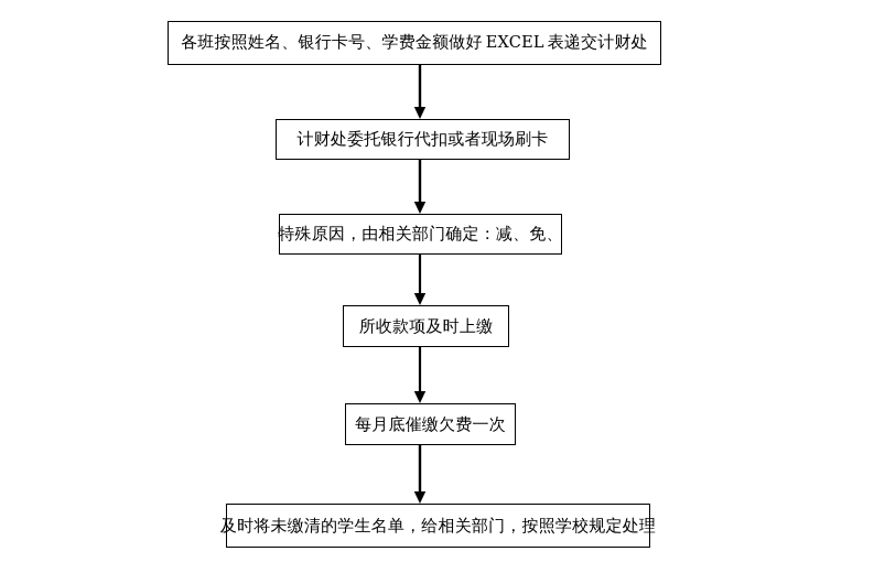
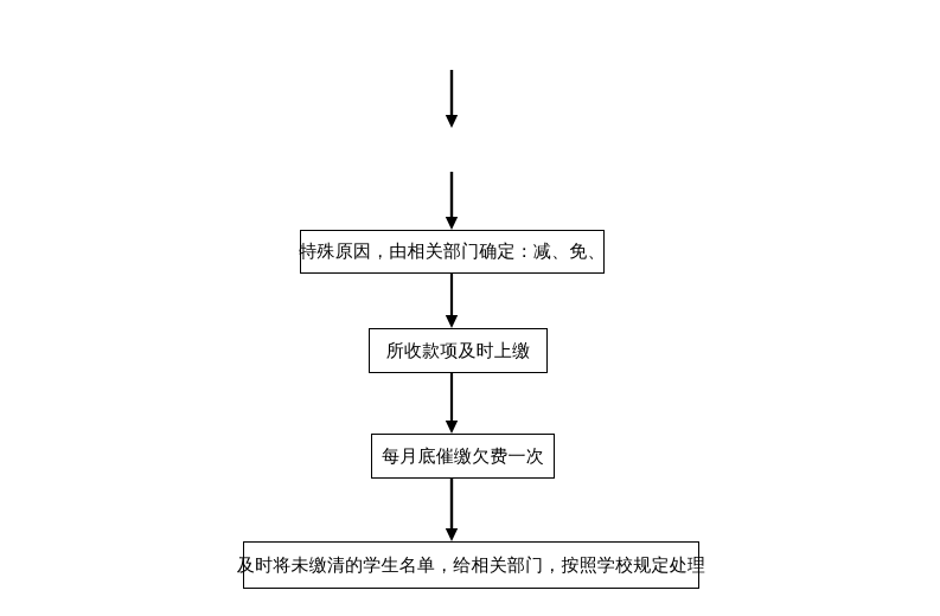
- 各班按照姓名、银行卡号、学费金额做好 EXCEL 表递交计财处
- 计财处委托银行代扣或者现场刷卡
  特殊原因，由相关部门确定：减、免、
  所收款项及时上缴
  每月底催缴欠费一次
  及时将未缴清的学生名单，给相关部门，按照学校规定处理
